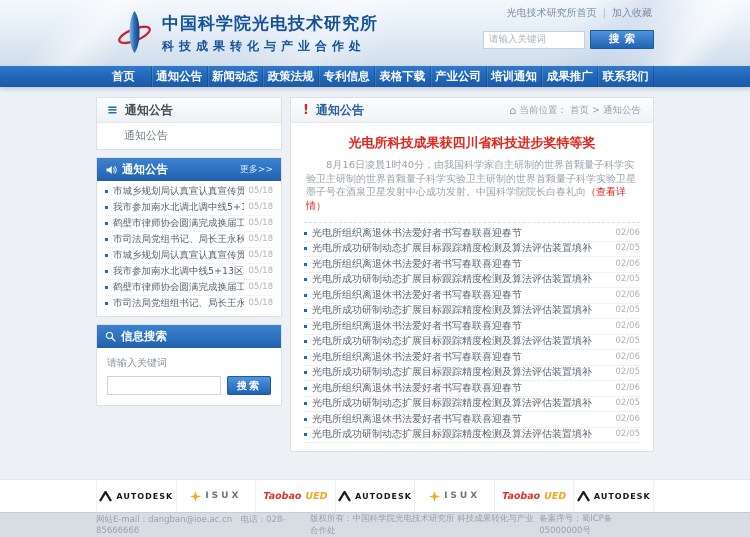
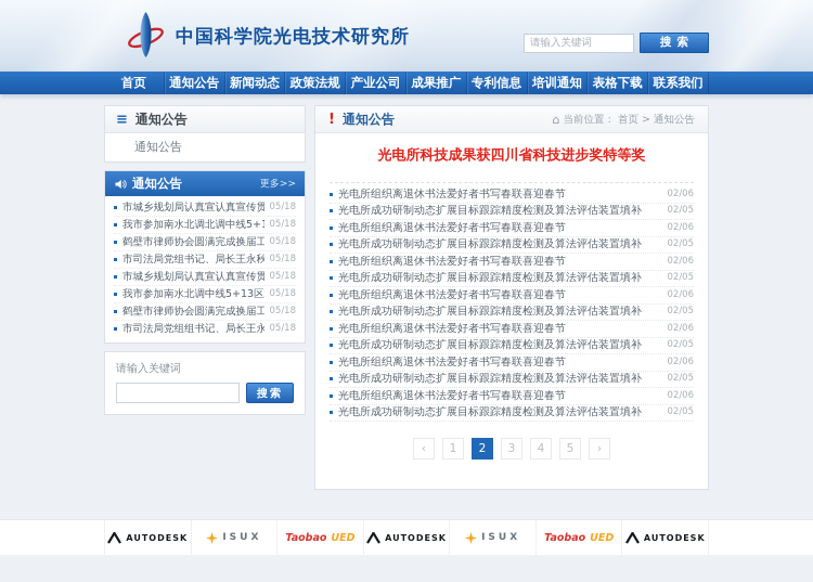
- 光电技术研究所首页
- |
- 加入收藏
  中国科学院光电技术研究所
- 科技成果转化与产业合作处
  请输入关键词
  搜索
  首页
  通知公告
  新闻动态
  政策法规
- 专利信息
+ 产业公司
- 表格下载
+ 成果推广
- 产业公司
+ 专利信息
  培训通知
- 成果推广
+ 表格下载
  联系我们
  ≡
  通知公告
  通知公告
  通知公告
  更多>>
  市城乡规划局认真宣认真宣传贯
  05/18
  我市参加南水北调北调中线5+
  05/18
  鹤壁市律师协会圆满完成换届工
  05/18
  市司法局党组书记、局长王永秋
  05/18
  市城乡规划局认真宣认真宣传贯
  05/18
  我市参加南水北调中线5+13区
  05/18
  鹤壁市律师协会圆满完成换届工
  05/18
  市司法局党组组书记、局长王永
  05/18
- 信息搜索
  请输入关键词
  搜索
  !
  通知公告
  ⌂
  当前位置：
  首页
  >
  通知公告
  光电所科技成果获四川省科技进步奖特等奖
- 8月16日凌晨1时40分，由我国科学家自主研制的世界首颗量子科学实验卫主研制的世界首颗量子科学实验卫主研制的世界首颗量子科学实验卫星墨子号在酒泉卫星发射中心成功发射。中国科学院院长白春礼向（查看详情）
  光电所组织离退休书法爱好者书写春联喜迎春节
  02/06
  光电所成功研制动态扩展目标跟踪精度检测及算法评估装置填补
  02/05
  光电所组织离退休书法爱好者书写春联喜迎春节
  02/06
  光电所成功研制动态扩展目标跟踪精度检测及算法评估装置填补
  02/05
  光电所组织离退休书法爱好者书写春联喜迎春节
  02/06
  光电所成功研制动态扩展目标跟踪精度检测及算法评估装置填补
  02/05
  光电所组织离退休书法爱好者书写春联喜迎春节
  02/06
  光电所成功研制动态扩展目标跟踪精度检测及算法评估装置填补
  02/05
  光电所组织离退休书法爱好者书写春联喜迎春节
  02/06
  光电所成功研制动态扩展目标跟踪精度检测及算法评估装置填补
  02/05
  光电所组织离退休书法爱好者书写春联喜迎春节
  02/06
  光电所成功研制动态扩展目标跟踪精度检测及算法评估装置填补
  02/05
  光电所组织离退休书法爱好者书写春联喜迎春节
  02/06
  光电所成功研制动态扩展目标跟踪精度检测及算法评估装置填补
  02/05
+ ‹
+ 1
+ 2
+ 3
+ 4
+ 5
+ ›
  AUTODESK
  ISUX
  Taobao
  UED
  AUTODESK
  ISUX
  Taobao
  UED
  AUTODESK
- 网站E-mail：dangban@ioe.ac.cn 电话：028-85666666
- 版权所有：中国科学院光电技术研究所 科技成果转化与产业合作处
- 备案序号：蜀ICP备05000000号
